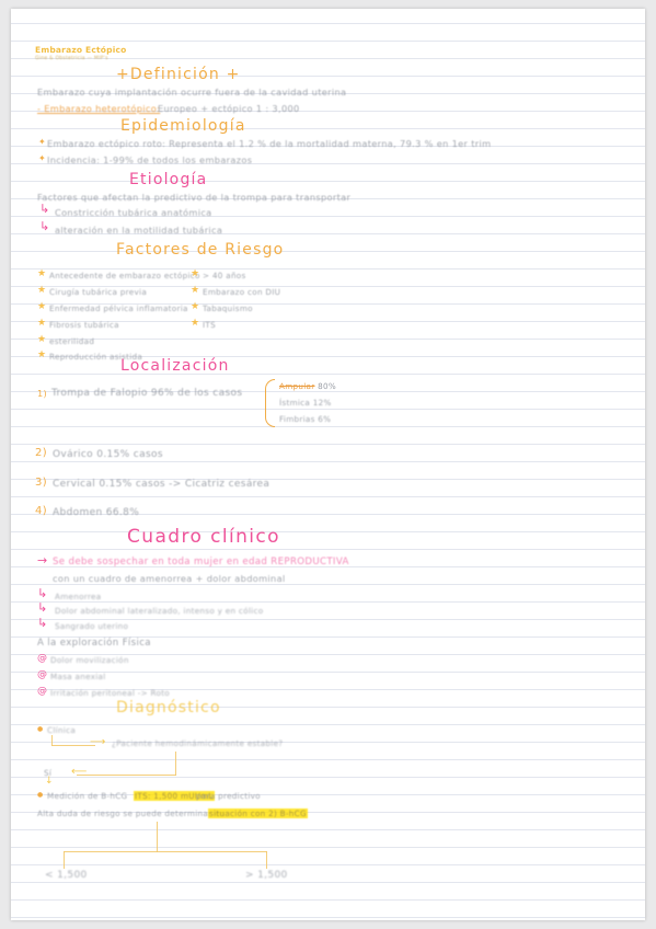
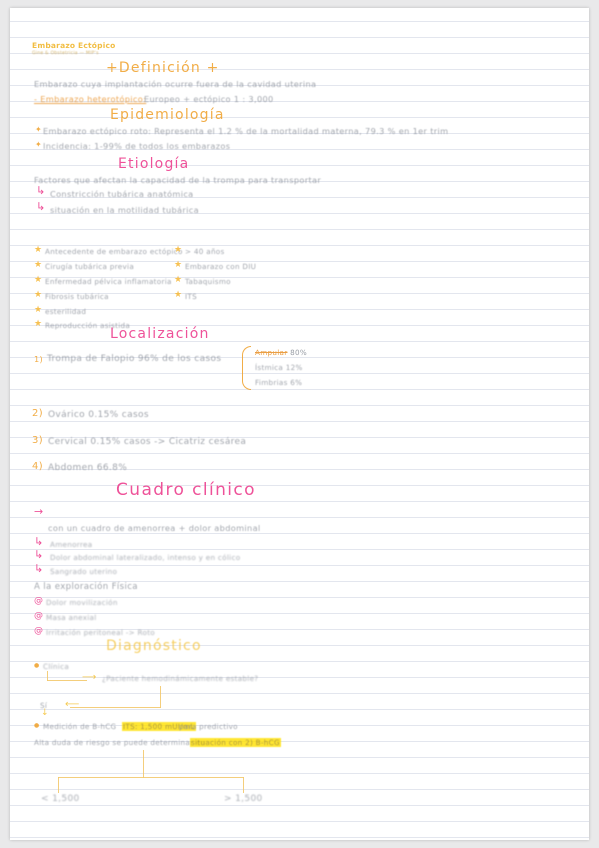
  Embarazo Ectópico
  +Definición +
  Embarazo cuya implantación ocurre fuera de la cavidad uterina
  - Embarazo heterotópico:
  Europeo + ectópico 1 : 3,000
  Epidemiología
  ✦
  Embarazo ectópico roto: Representa el 1.2 % de la mortalidad materna, 79.3 % en 1er trim
  ✦
  Incidencia: 1-99% de todos los embarazos
  Etiología
- Factores que afectan la predictivo de la trompa para transportar
+ Factores que afectan la capacidad de la trompa para transportar
  ↳
  Constricción tubárica anatómica
  ↳
- alteración en la motilidad tubárica
+ situación en la motilidad tubárica
- Factores de Riesgo
  ★
  Antecedente de embarazo ectópico
  ★
  Cirugía tubárica previa
  ★
  Enfermedad pélvica inflamatoria
  ★
  Fibrosis tubárica
  ★
  esterilidad
  ★
  Reproducción asistida
  ★
  > 40 años
  ★
  Embarazo con DIU
  ★
  Tabaquismo
  ★
  ITS
  Localización
  1)
  Trompa de Falopio 96% de los casos
  Ampular 80%
  Ístmica 12%
  Fimbrias 6%
  2)
  Ovárico 0.15% casos
  3)
  Cervical 0.15% casos -> Cicatriz cesárea
  4)
  Abdomen 66.8%
  Cuadro clínico
  →
- Se debe sospechar en toda mujer en edad REPRODUCTIVA
  con un cuadro de amenorrea + dolor abdominal
  ↳
  Amenorrea
  ↳
  Dolor abdominal lateralizado, intenso y en cólico
  ↳
  Sangrado uterino
  A la exploración Física
  @
  Dolor movilización
  @
  Masa anexial
  @
  Irritación peritoneal -> Roto
  Diagnóstico
  Clínica
  ⟶
  ¿Paciente hemodinámicamente estable?
  ⟵
  Sí
  ↓
  Medición de B-hCG
  ITS: 1,500 mUI/mL
  para predictivo
  Alta duda de riesgo se puede determinar en
  situación con 2) B-hCG
  < 1,500
  > 1,500
